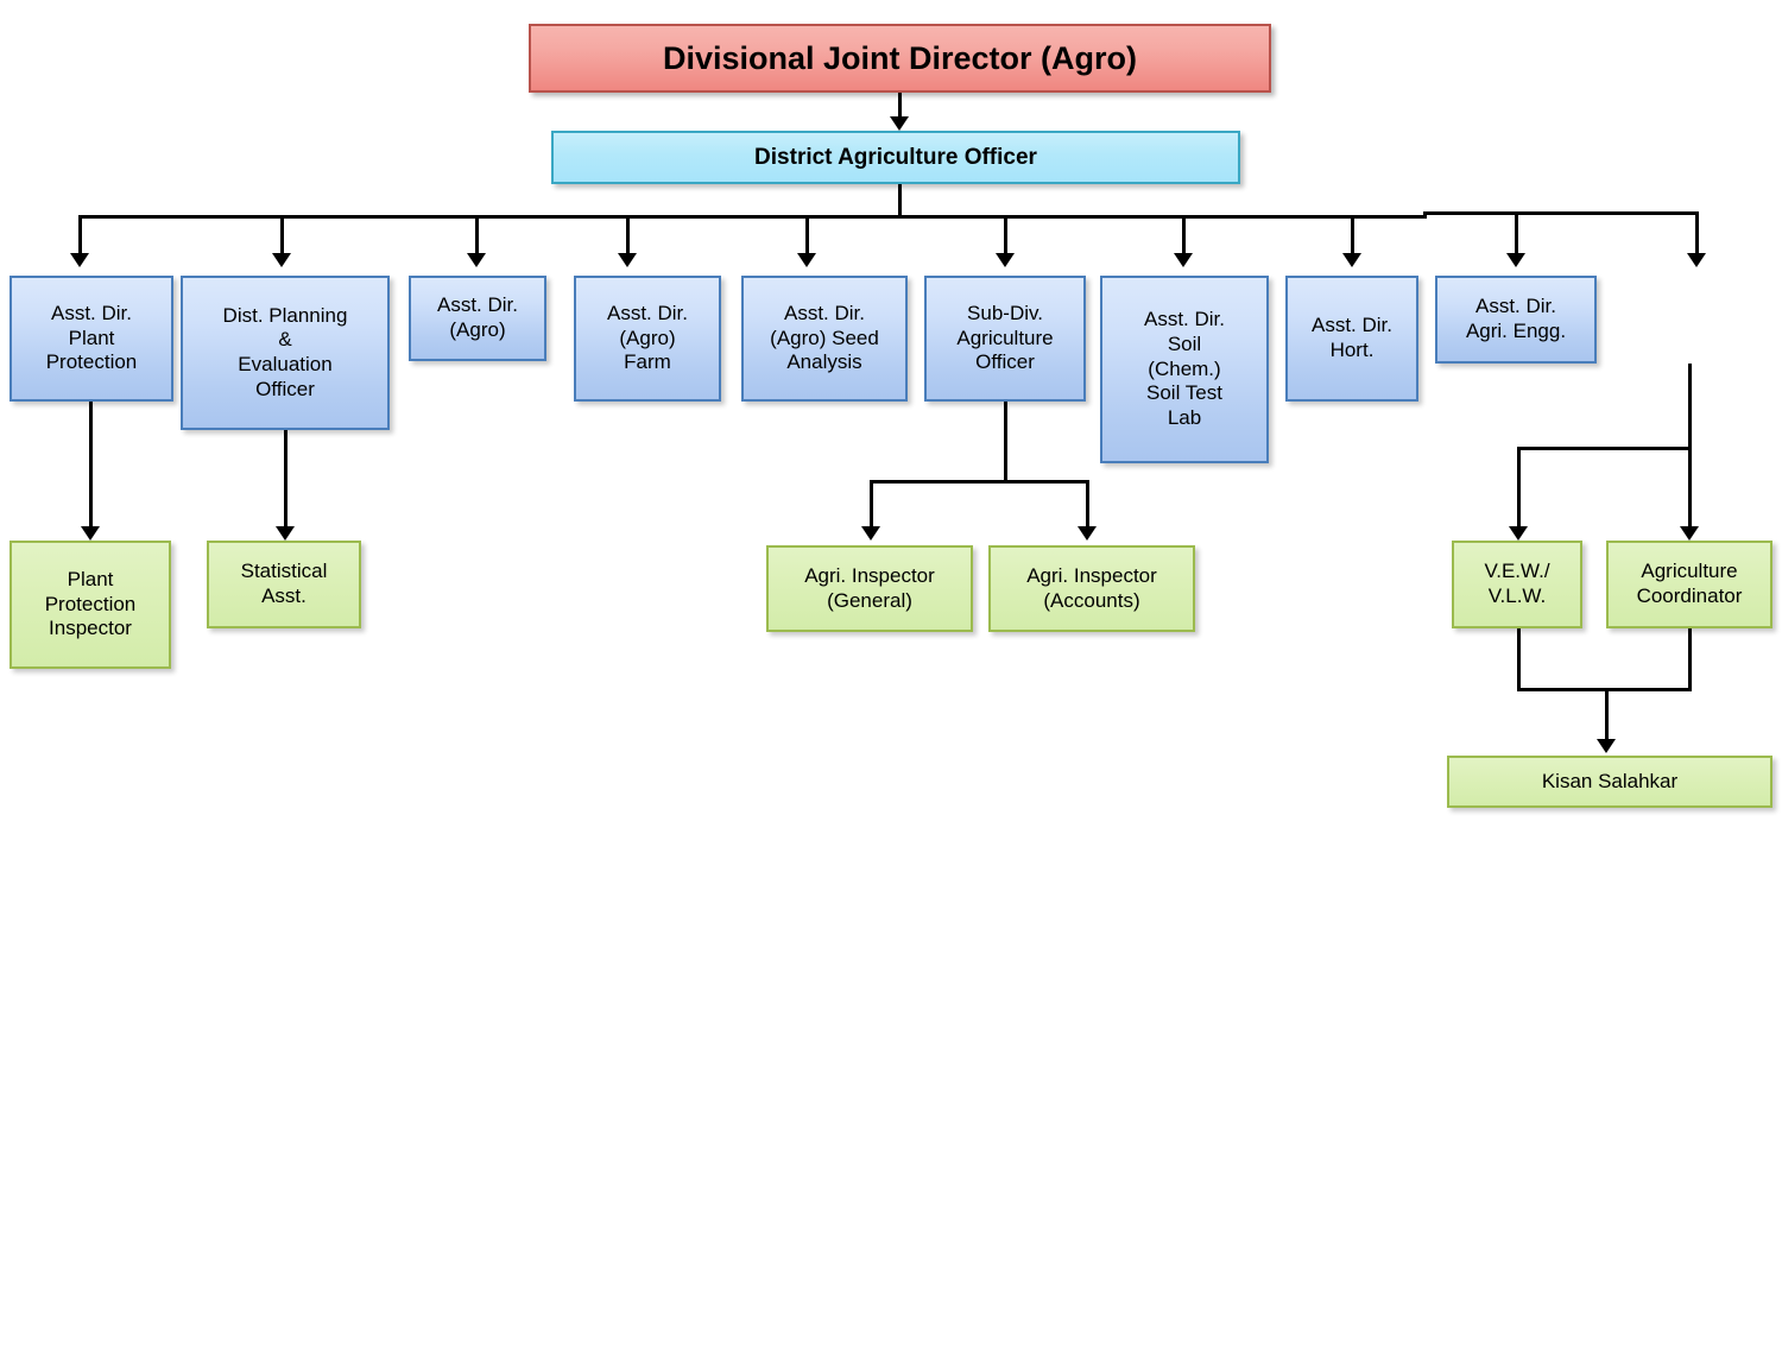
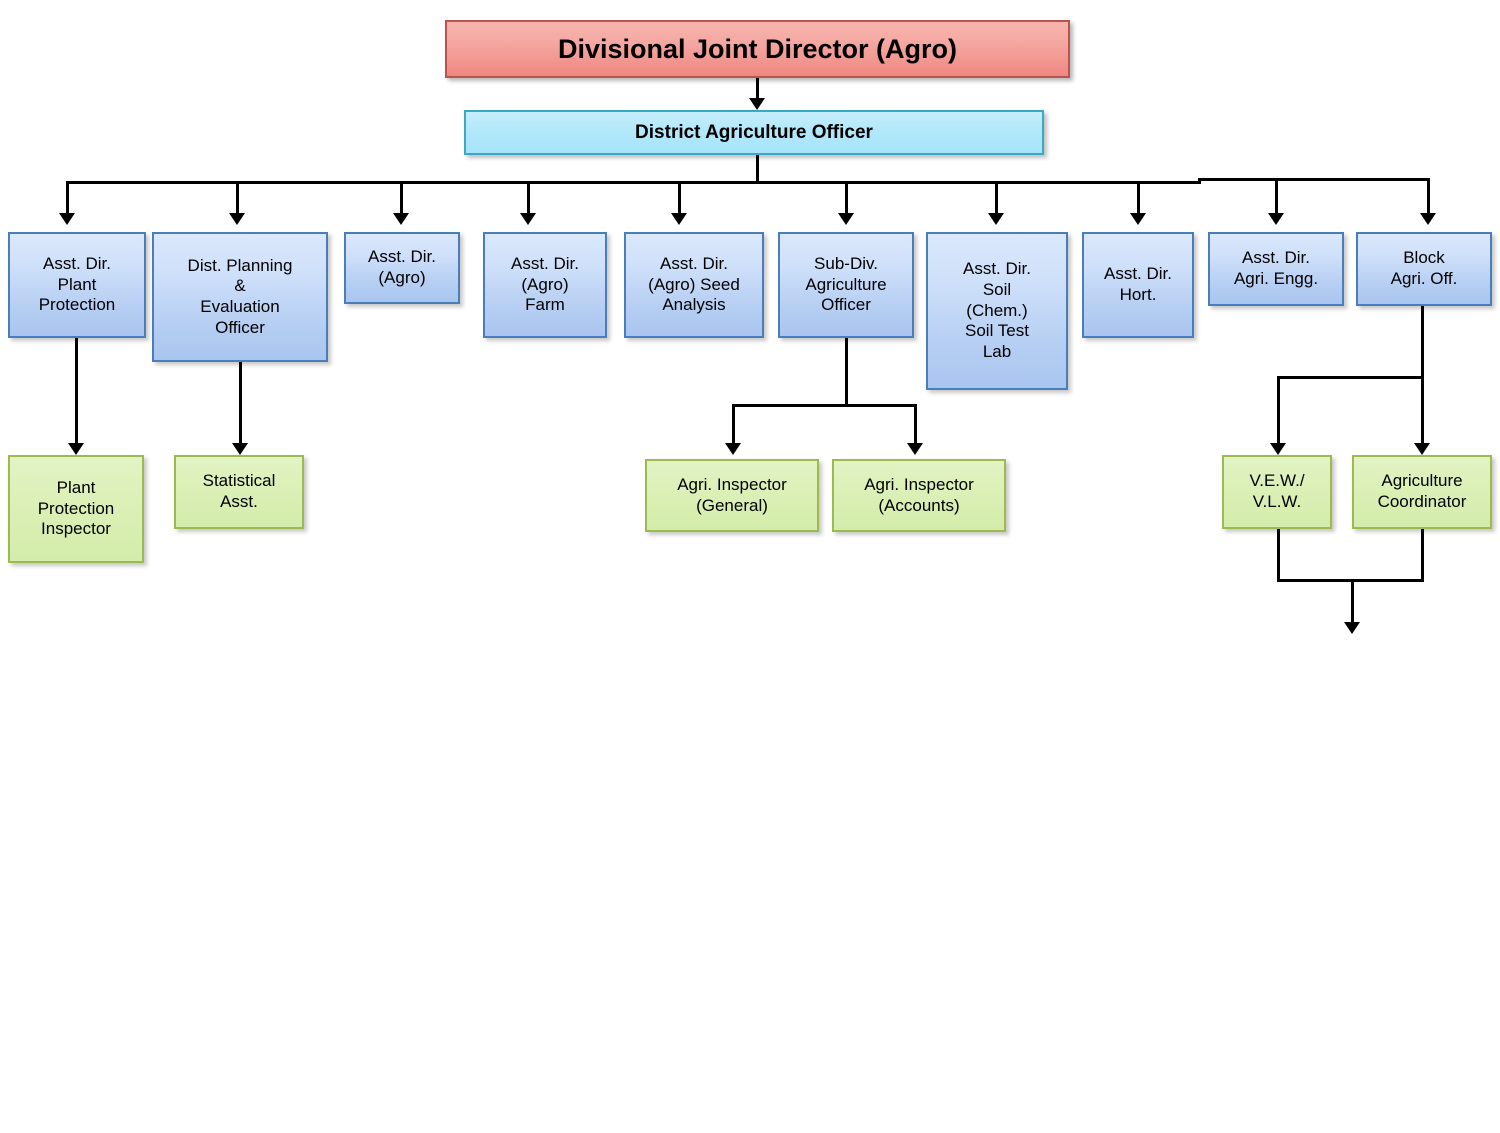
  Divisional Joint Director (Agro)
  District Agriculture Officer
  Asst. Dir.
  Plant
  Protection
  Dist. Planning
  &
  Evaluation
  Officer
  Asst. Dir.
  (Agro)
  Asst. Dir.
  (Agro)
  Farm
  Asst. Dir.
  (Agro) Seed
  Analysis
  Sub-Div.
  Agriculture
  Officer
  Asst. Dir.
  Soil
  (Chem.)
  Soil Test
  Lab
  Asst. Dir.
  Hort.
  Asst. Dir.
  Agri. Engg.
+ Block
+ Agri. Off.
  Plant
  Protection
  Inspector
  Statistical
  Asst.
  Agri. Inspector
  (General)
  Agri. Inspector
  (Accounts)
  V.E.W./
  V.L.W.
  Agriculture
  Coordinator
- Kisan Salahkar
